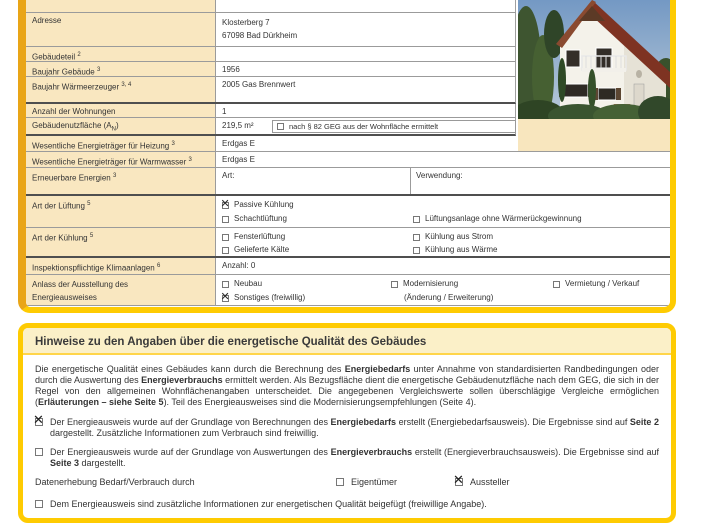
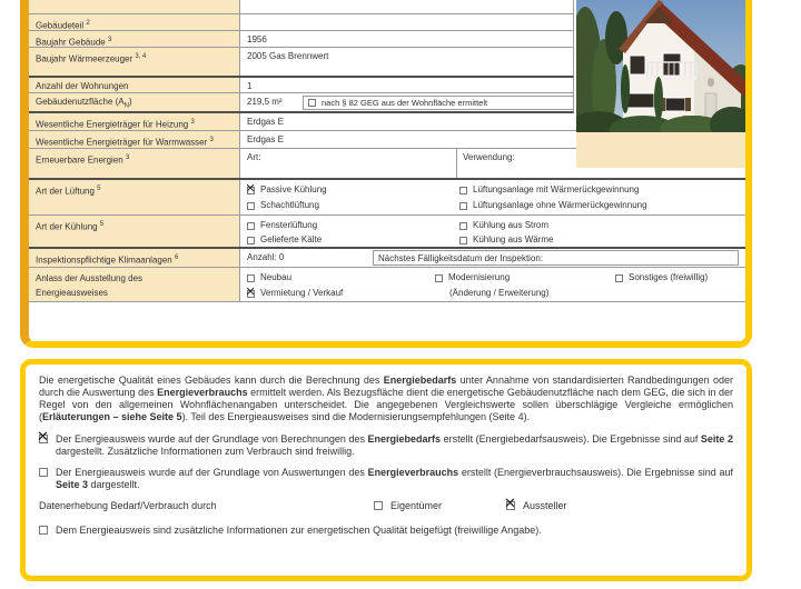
- Adresse
- Klosterberg 7
- 67098 Bad Dürkheim
  Gebäudeteil
  Baujahr Gebäude
  1956
  Baujahr Wärmeerzeuger
  2005 Gas Brennwert
  Anzahl der Wohnungen
  1
  Gebäudenutzfläche (A )
  219,5 m²
  nach § 82 GEG aus der Wohnfläche ermittelt
  Wesentliche Energieträger für Heizung
  Erdgas E
  Wesentliche Energieträger für Warmwasser
  Erdgas E
  Erneuerbare Energien
  Art:
  Verwendung:
  Art der Lüftung
  Passive Kühlung
  Schachtlüftung
+ Lüftungsanlage mit Wärmerückgewinnung
  Lüftungsanlage ohne Wärmerückgewinnung
  Art der Kühlung
  Fensterlüftung
  Gelieferte Kälte
  Kühlung aus Strom
  Kühlung aus Wärme
  Inspektionspflichtige Klimaanlagen
  Anzahl: 0
+ Nächstes Fälligkeitsdatum der Inspektion:
  Anlass der Ausstellung des
  Energieausweises
  Neubau
- Sonstiges (freiwillig)
+ Vermietung / Verkauf
  Modernisierung
  (Änderung / Erweiterung)
- Vermietung / Verkauf
+ Sonstiges (freiwillig)
- Hinweise zu den Angaben über die energetische Qualität des Gebäudes
  Die energetische Qualität eines Gebäudes kann durch die Berechnung des Energiebedarfs unter Annahme von standardisierten Randbedingungen oder durch die Auswertung des Energieverbrauchs ermittelt werden. Als Bezugsfläche dient die energetische Gebäudenutzfläche nach dem GEG, die sich in der Regel von den allgemeinen Wohnflächenangaben unterscheidet. Die angegebenen Vergleichswerte sollen überschlägige Vergleiche ermöglichen (Erläuterungen – siehe Seite 5). Teil des Energieausweises sind die Modernisierungsempfehlungen (Seite 4).
  Der Energieausweis wurde auf der Grundlage von Berechnungen des Energiebedarfs erstellt (Energiebedarfsausweis). Die Ergebnisse sind auf Seite 2 dargestellt. Zusätzliche Informationen zum Verbrauch sind freiwillig.
  Der Energieausweis wurde auf der Grundlage von Auswertungen des Energieverbrauchs erstellt (Energieverbrauchsausweis). Die Ergebnisse sind auf Seite 3 dargestellt.
  Datenerhebung Bedarf/Verbrauch durch
  Eigentümer
  Aussteller
  Dem Energieausweis sind zusätzliche Informationen zur energetischen Qualität beigefügt (freiwillige Angabe).
